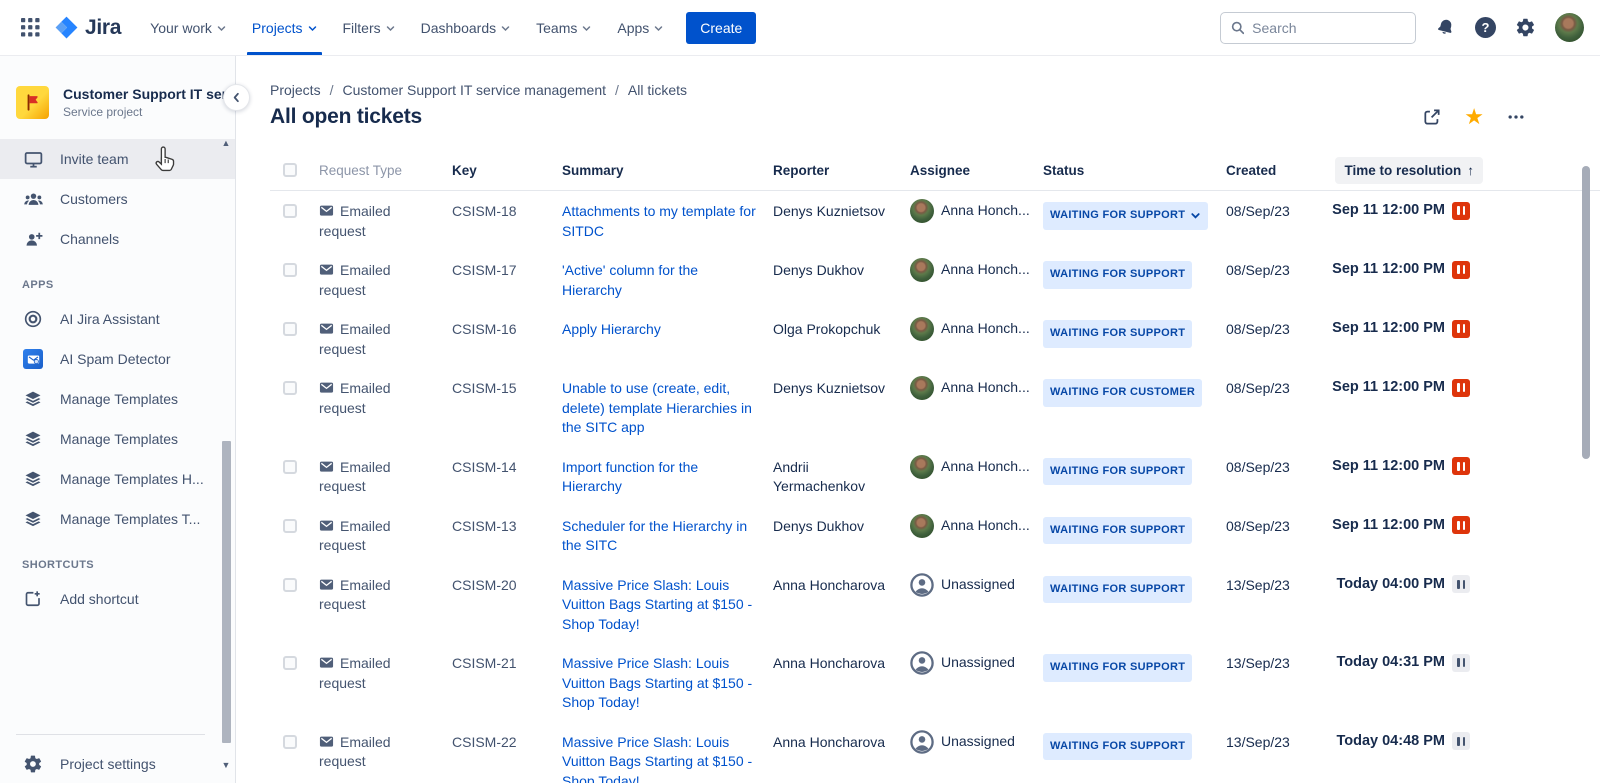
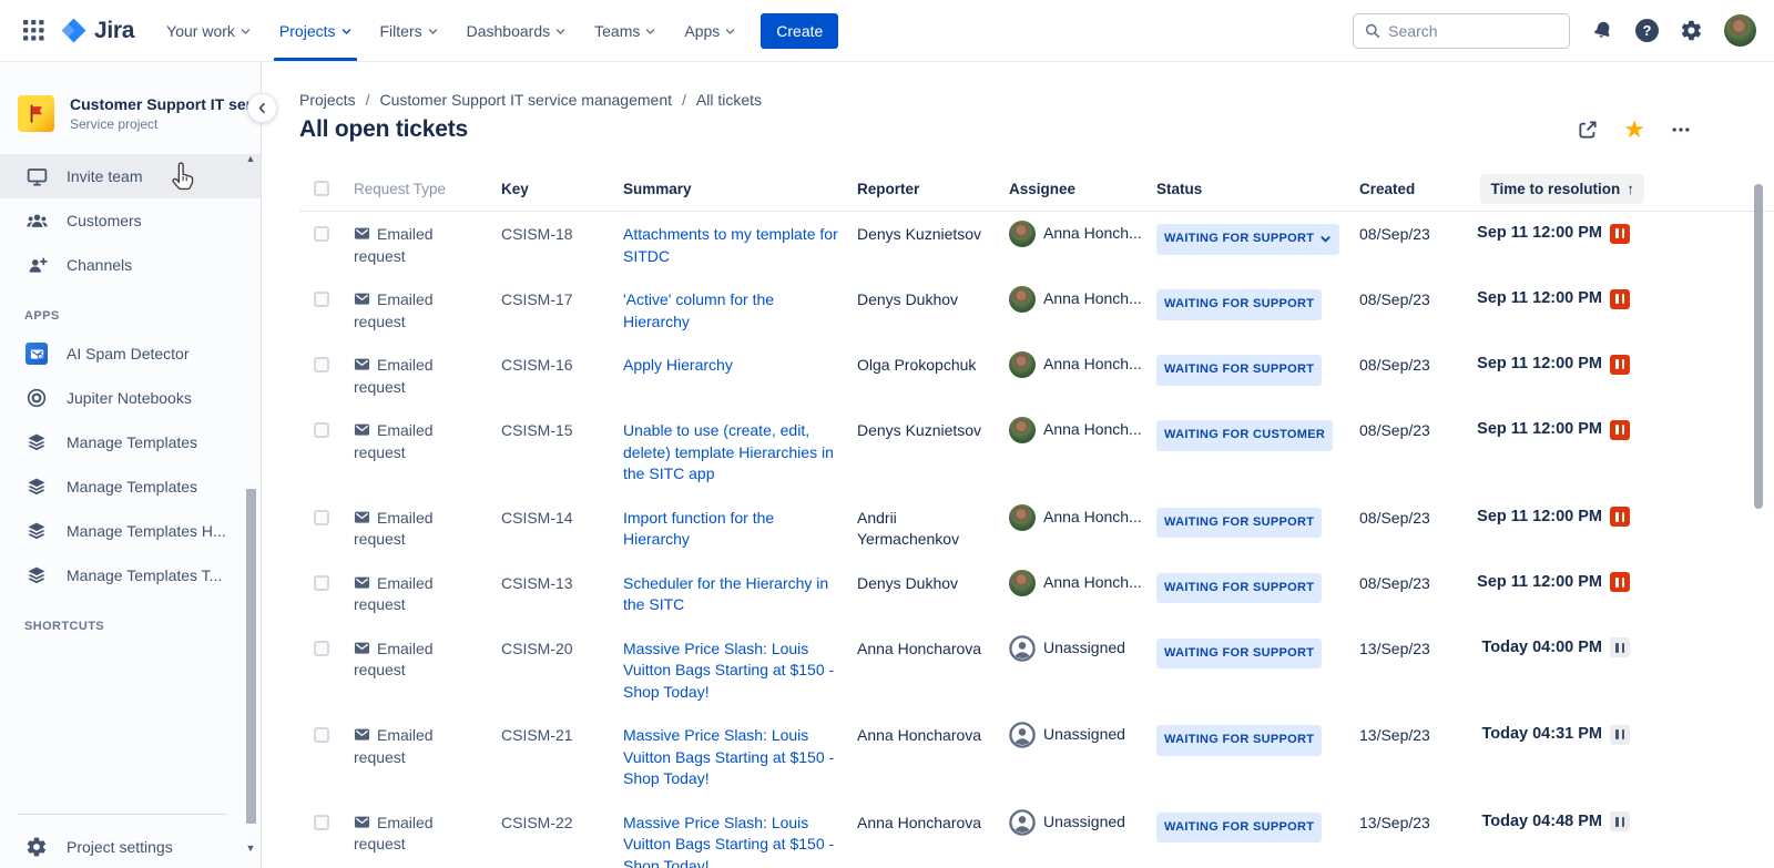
  Jira
  Your work
  Projects
  Filters
  Dashboards
  Teams
  Apps
  Create
  Search
  ?
  Customer Support IT se
  Service project
  Invite team
  Customers
  Channels
  APPS
- AI Jira Assistant
  AI Spam Detector
+ Jupiter Notebooks
  Manage Templates
  Manage Templates
  Manage Templates H...
  Manage Templates T...
  SHORTCUTS
- Add shortcut
  Project settings
  ▲
  ▼
  Projects
  /
  Customer Support IT service management
  /
  All tickets
  All open tickets
  ★
  Request Type
  Key
  Summary
  Reporter
  Assignee
  Status
  Created
  Time to resolution
  ↑
  Emailed request
  CSISM-18
  Attachments to my template for SITDC
  Denys Kuznietsov
  Anna Honch...
  WAITING FOR SUPPORT
  08/Sep/23
  Sep 11 12:00 PM
  Emailed request
  CSISM-17
  'Active' column for the Hierarchy
  Denys Dukhov
  Anna Honch...
  WAITING FOR SUPPORT
  08/Sep/23
  Sep 11 12:00 PM
  Emailed request
  CSISM-16
  Apply Hierarchy
  Olga Prokopchuk
  Anna Honch...
  WAITING FOR SUPPORT
  08/Sep/23
  Sep 11 12:00 PM
  Emailed request
  CSISM-15
  Unable to use (create, edit, delete) template Hierarchies in the SITC app
  Denys Kuznietsov
  Anna Honch...
  WAITING FOR CUSTOMER
  08/Sep/23
  Sep 11 12:00 PM
  Emailed request
  CSISM-14
  Import function for the Hierarchy
  Andrii Yermachenkov
  Anna Honch...
  WAITING FOR SUPPORT
  08/Sep/23
  Sep 11 12:00 PM
  Emailed request
  CSISM-13
  Scheduler for the Hierarchy in the SITC
  Denys Dukhov
  Anna Honch...
  WAITING FOR SUPPORT
  08/Sep/23
  Sep 11 12:00 PM
  Emailed request
  CSISM-20
  Massive Price Slash: Louis Vuitton Bags Starting at $150 - Shop Today!
  Anna Honcharova
  Unassigned
  WAITING FOR SUPPORT
  13/Sep/23
  Today 04:00 PM
  Emailed request
  CSISM-21
  Massive Price Slash: Louis Vuitton Bags Starting at $150 - Shop Today!
  Anna Honcharova
  Unassigned
  WAITING FOR SUPPORT
  13/Sep/23
  Today 04:31 PM
  Emailed request
  CSISM-22
  Massive Price Slash: Louis Vuitton Bags Starting at $150 - Shop Today!
  Anna Honcharova
  Unassigned
  WAITING FOR SUPPORT
  13/Sep/23
  Today 04:48 PM
